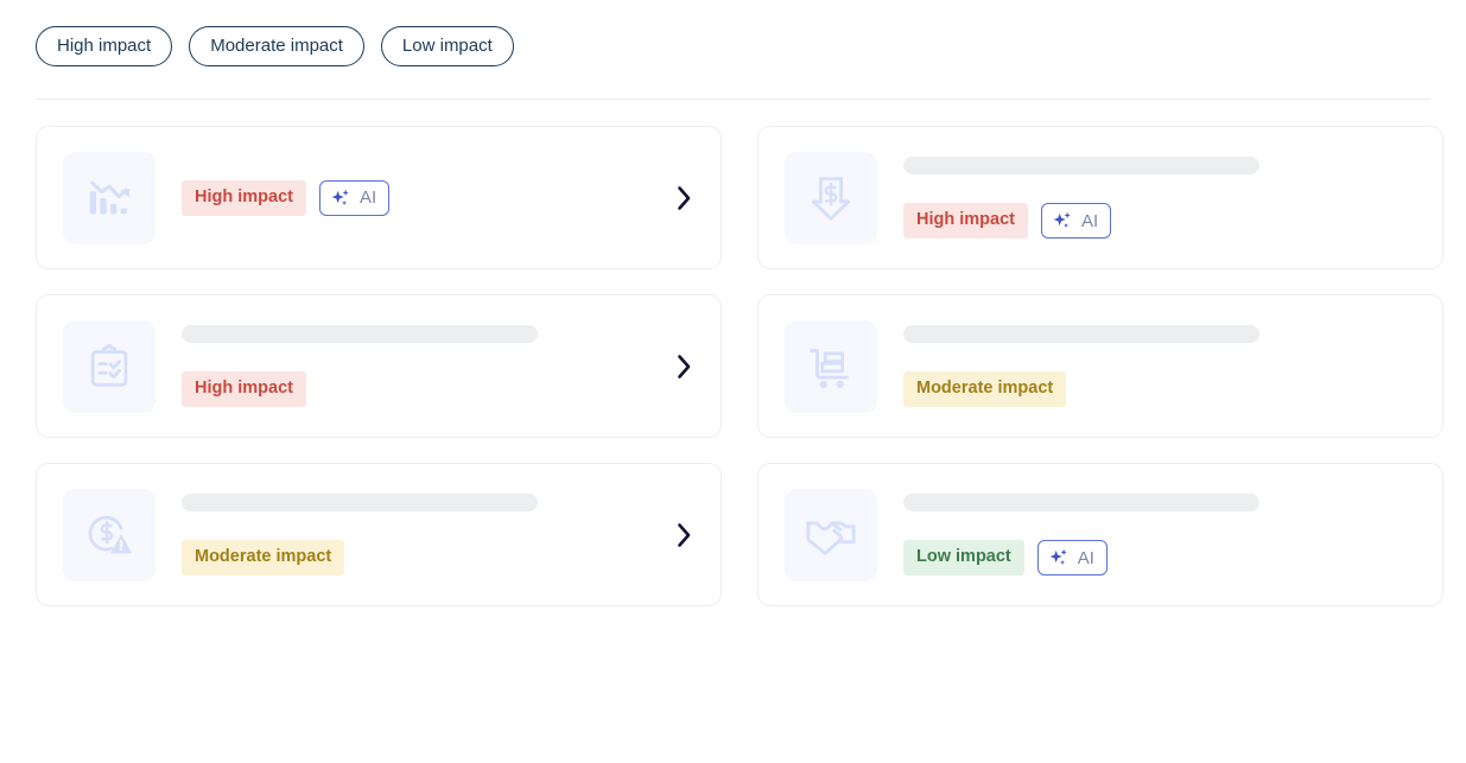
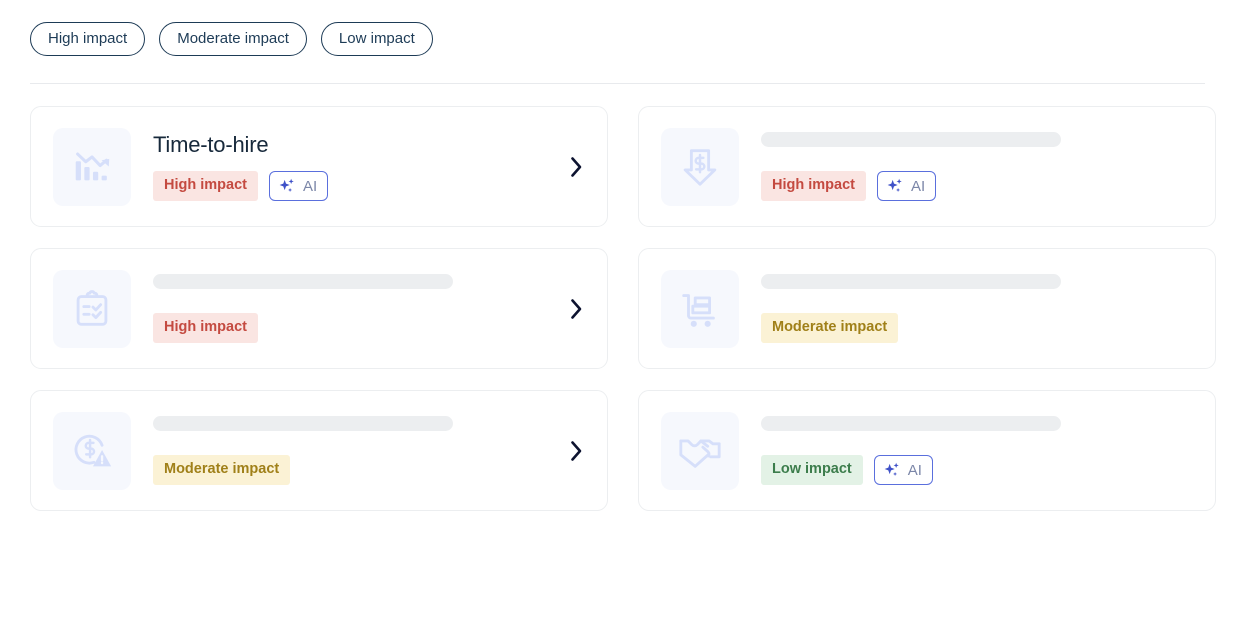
  High impact
  Moderate impact
  Low impact
+ Time-to-hire
  High impact
  AI
  High impact
  AI
  High impact
  Moderate impact
  Moderate impact
  Low impact
  AI
